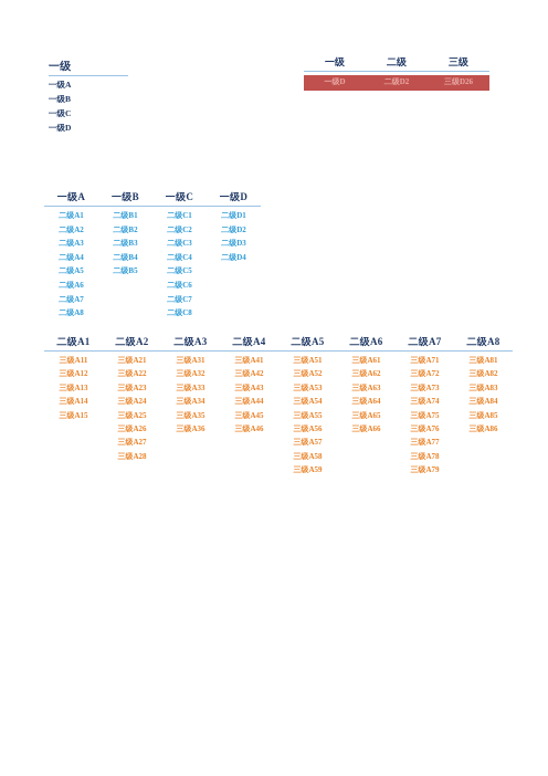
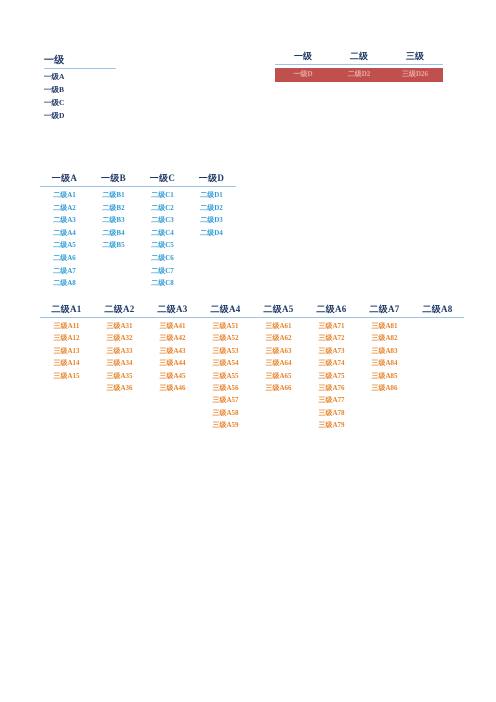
  一级
  一级A
  一级B
  一级C
  一级D
  一级
  二级
  三级
  一级D
  二级D2
  三级D26
  一级A
  一级B
  一级C
  一级D
  二级A1
  二级A2
  二级A3
  二级A4
  二级A5
  二级A6
  二级A7
  二级A8
  二级B1
  二级B2
  二级B3
  二级B4
  二级B5
  二级C1
  二级C2
  二级C3
  二级C4
  二级C5
  二级C6
  二级C7
  二级C8
  二级D1
  二级D2
  二级D3
  二级D4
  二级A1
  二级A2
  二级A3
  二级A4
  二级A5
  二级A6
  二级A7
  二级A8
  三级A11
  三级A12
  三级A13
  三级A14
  三级A15
- 三级A21
- 三级A22
- 三级A23
- 三级A24
- 三级A25
- 三级A26
- 三级A27
- 三级A28
  三级A31
  三级A32
  三级A33
  三级A34
  三级A35
  三级A36
  三级A41
  三级A42
  三级A43
  三级A44
  三级A45
  三级A46
  三级A51
  三级A52
  三级A53
  三级A54
  三级A55
  三级A56
  三级A57
  三级A58
  三级A59
  三级A61
  三级A62
  三级A63
  三级A64
  三级A65
  三级A66
  三级A71
  三级A72
  三级A73
  三级A74
  三级A75
  三级A76
  三级A77
  三级A78
  三级A79
  三级A81
  三级A82
  三级A83
  三级A84
  三级A85
  三级A86
